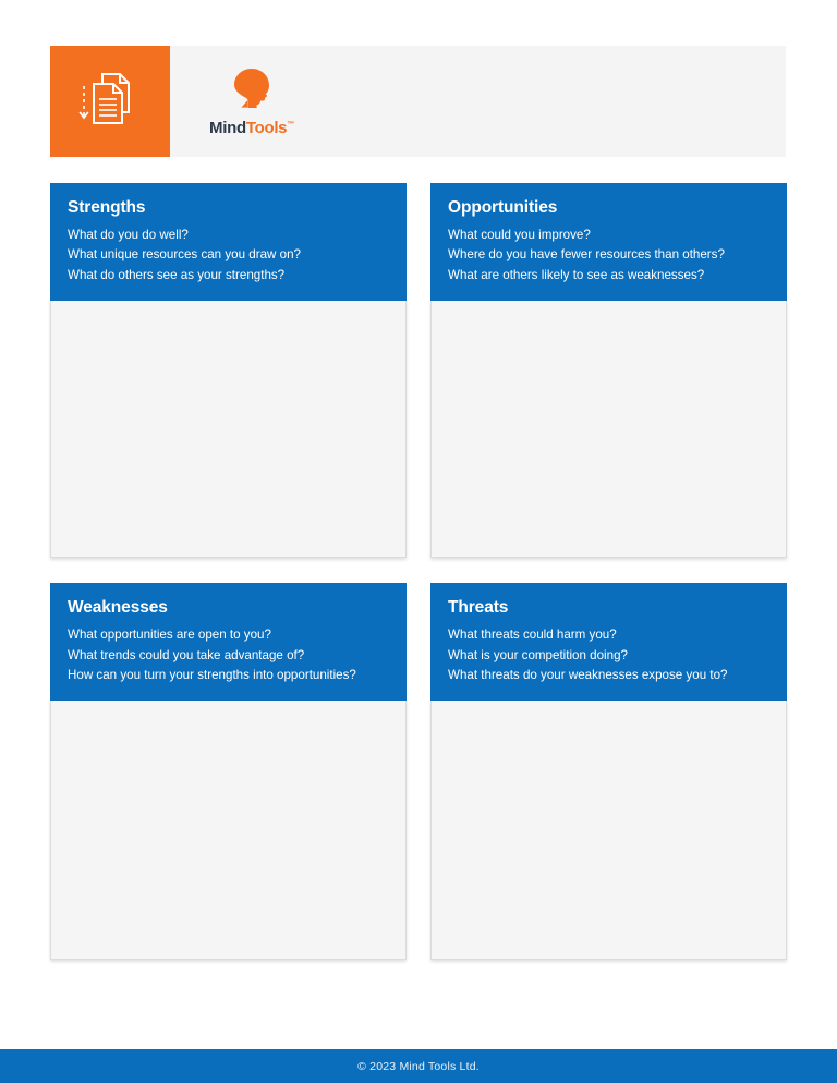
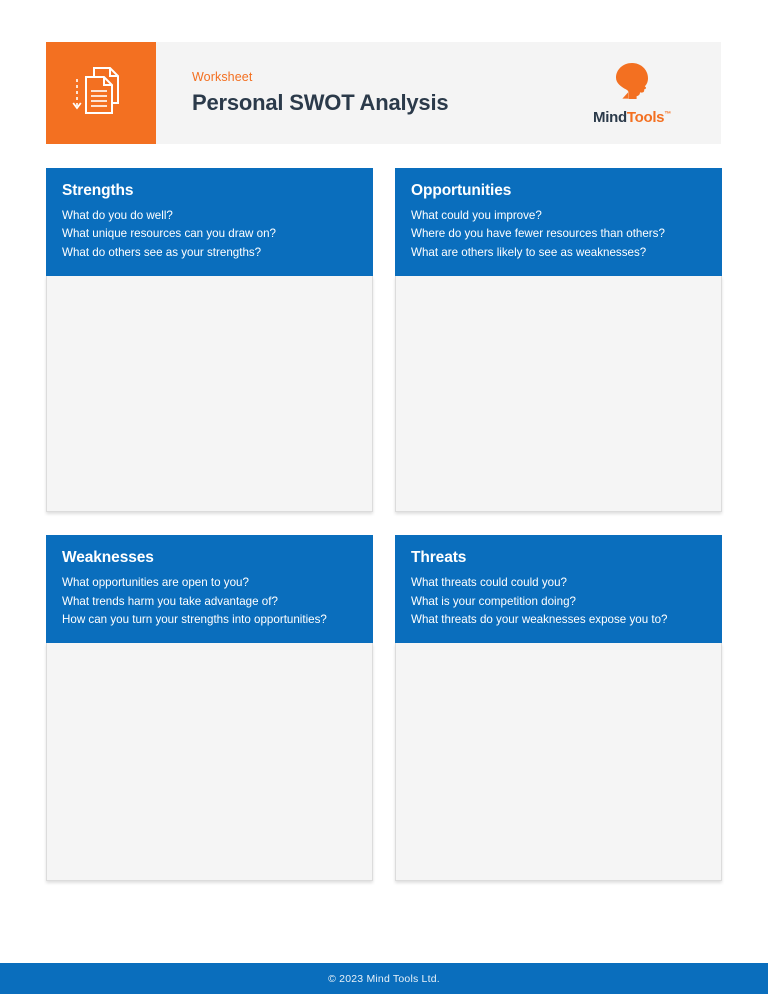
+ Worksheet
+ Personal SWOT Analysis
  MindTools
  Strengths
  What do you do well?
  What unique resources can you draw on?
  What do others see as your strengths?
  Opportunities
  What could you improve?
  Where do you have fewer resources than others?
  What are others likely to see as weaknesses?
  Weaknesses
  What opportunities are open to you?
- What trends could you take advantage of?
+ What trends harm you take advantage of?
  How can you turn your strengths into opportunities?
  Threats
- What threats could harm you?
+ What threats could could you?
  What is your competition doing?
  What threats do your weaknesses expose you to?
  © 2023 Mind Tools Ltd.
